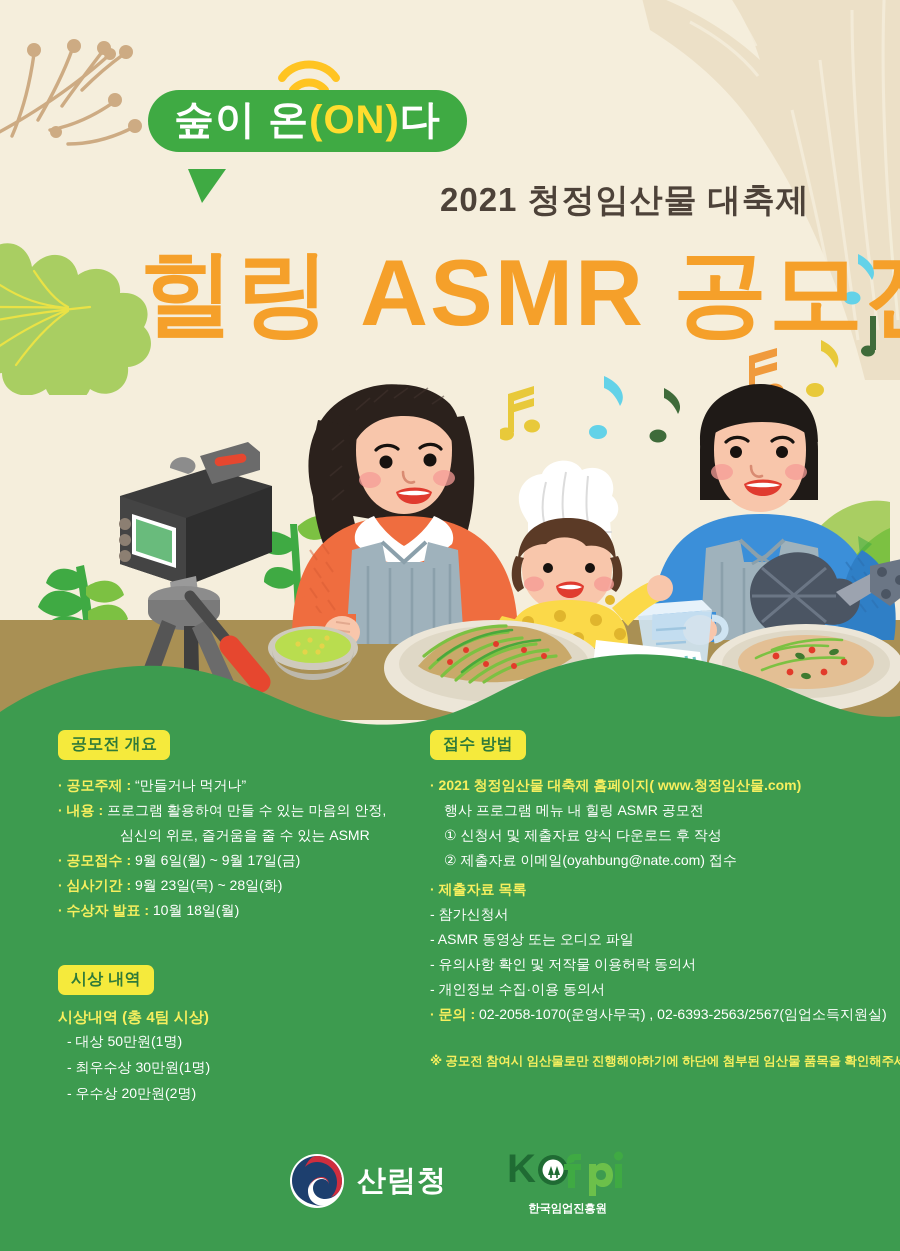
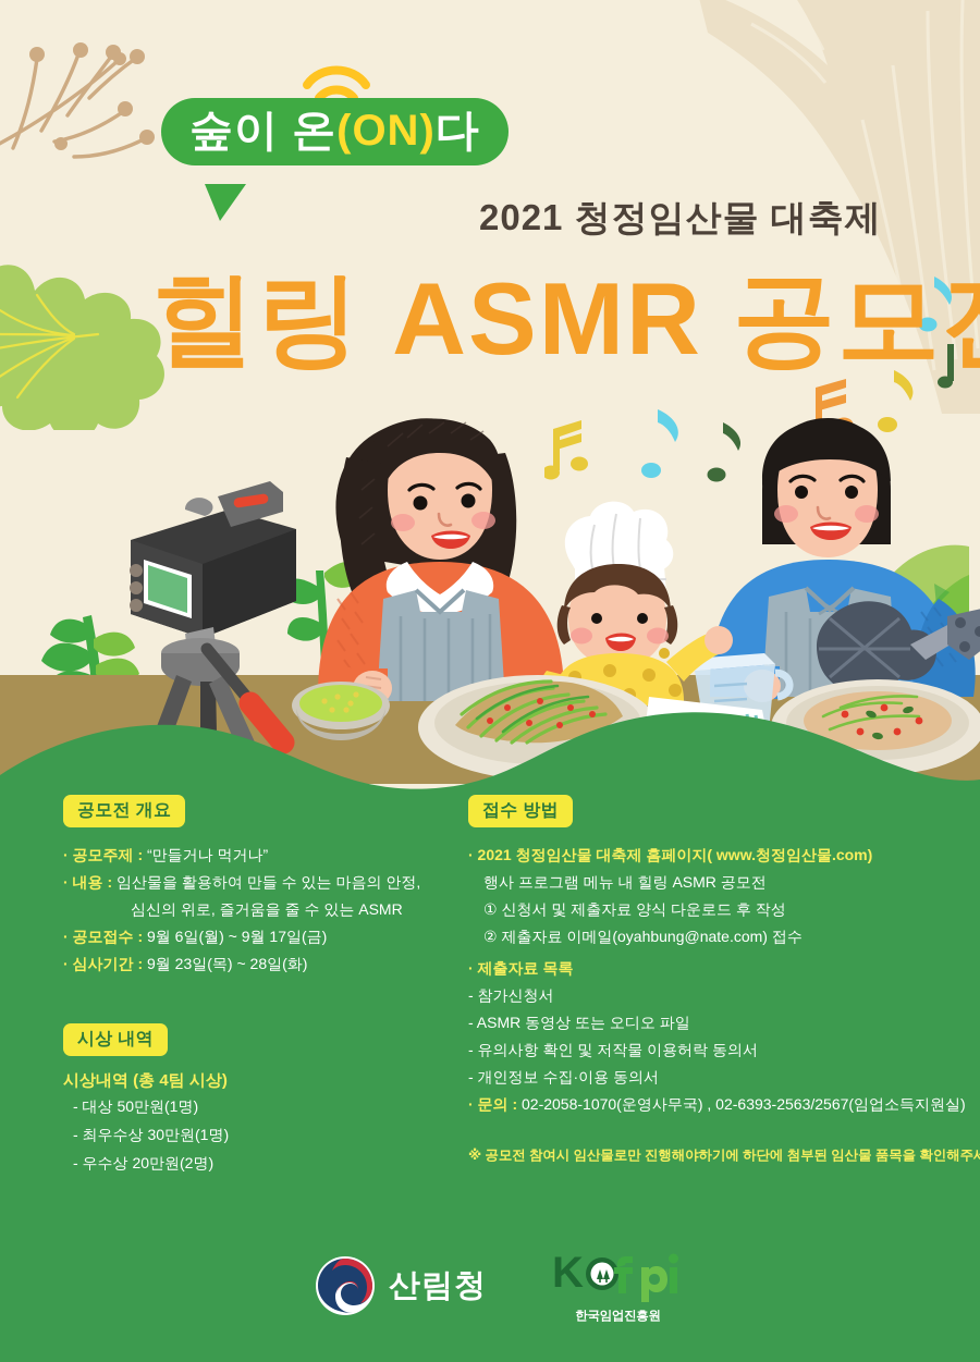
  숲이 온(ON)다
  2021 청정임산물 대축제
  힐링 ASMR 공모
  공모전 개요
  · 공모주제 : “만들거나 먹거나”
- · 내용 : 프로그램 활용하여 만들 수 있는 마음의 안정,
+ · 내용 : 임산물을 활용하여 만들 수 있는 마음의 안정,
  심신의 위로, 즐거움을 줄 수 있는 ASMR
  · 공모접수 : 9월 6일(월) ~ 9월 17일(금)
  · 심사기간 : 9월 23일(목) ~ 28일(화)
- · 수상자 발표 : 10월 18일(월)
  시상 내역
  시상내역 (총 4팀 시상)
  - 대상 50만원(1명)
  - 최우수상 30만원(1명)
  - 우수상 20만원(2명)
  접수 방법
  · 2021 청정임산물 대축제 홈페이지( www.청정임산물.com)
  행사 프로그램 메뉴 내 힐링 ASMR 공모전
  ① 신청서 및 제출자료 양식 다운로드 후 작성
  ② 제출자료 이메일(oyahbung@nate.com) 접수
  · 제출자료 목록
  - 참가신청서
  - ASMR 동영상 또는 오디오 파일
  - 유의사항 확인 및 저작물 이용허락 동의서
  - 개인정보 수집·이용 동의서
  · 문의 : 02-2058-1070(운영사무국) , 02-6393-2563/2567(임업소득지원실)
  ※ 공모전 참여시 임산물로만 진행해야하기에 하단에 첨부된 임산물 품목을 확인해주
  산림청
  K
  한국임업진흥원
